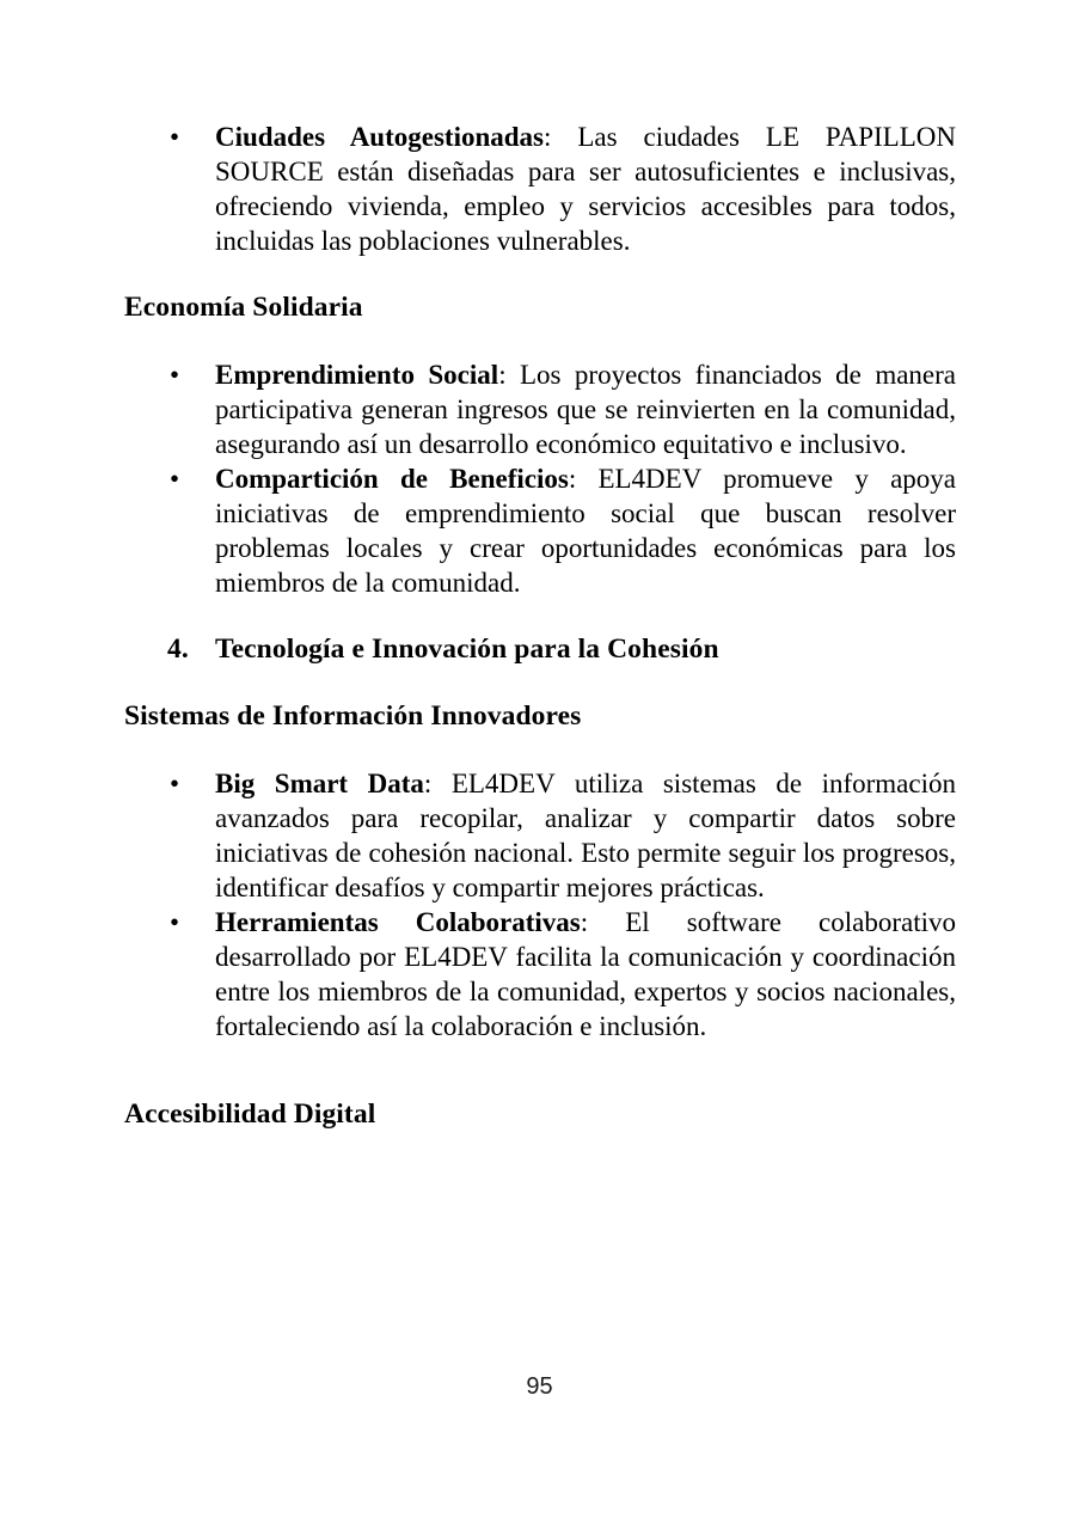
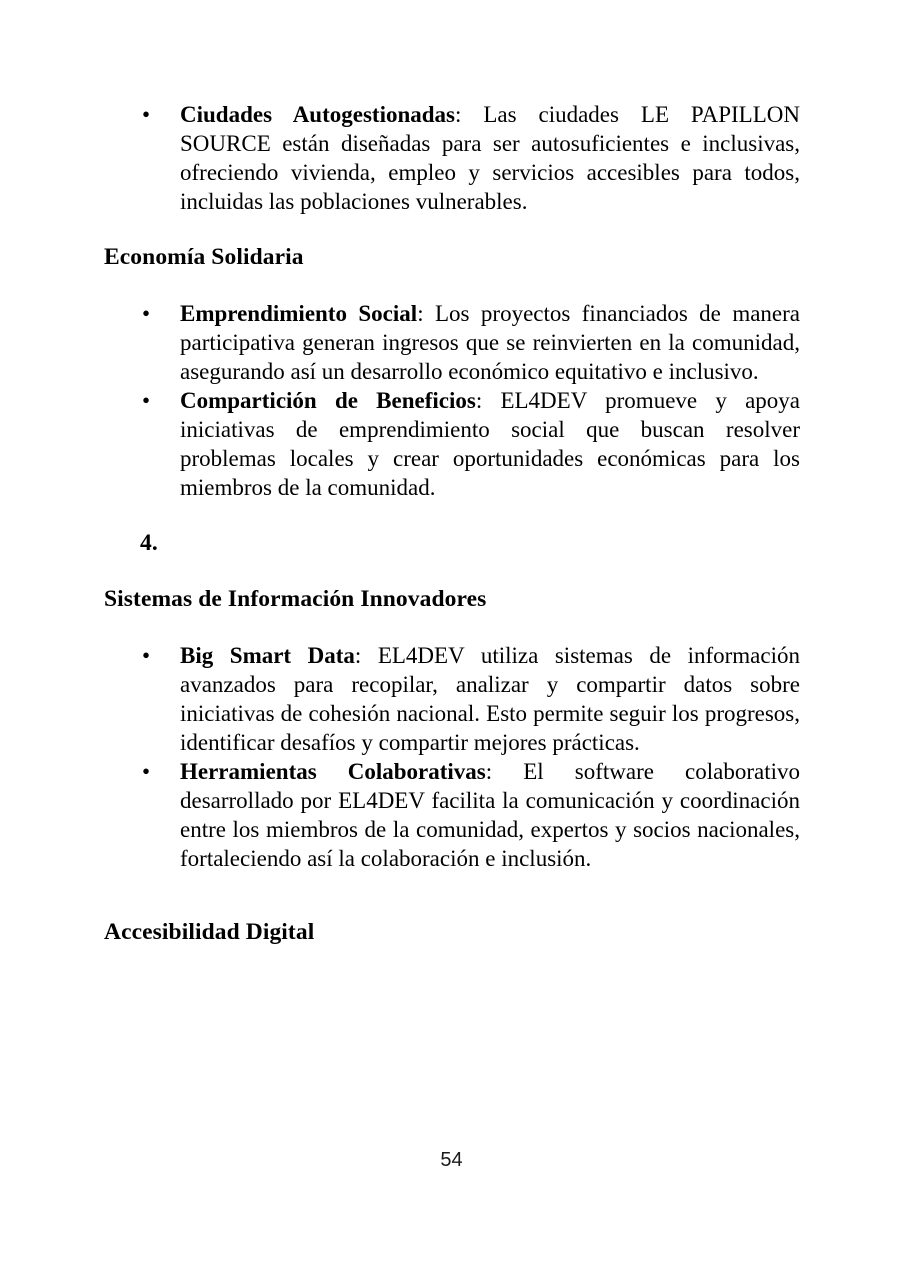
  •
  Ciudades Autogestionadas: Las ciudades LE PAPILLON SOURCE están diseñadas para ser autosuficientes e inclusivas, ofreciendo vivienda, empleo y servicios accesibles para todos, incluidas las poblaciones vulnerables.
  Economía Solidaria
  •
  Emprendimiento Social: Los proyectos financiados de manera participativa generan ingresos que se reinvierten en la comunidad, asegurando así un desarrollo económico equitativo e inclusivo.
  •
  Compartición de Beneficios: EL4DEV promueve y apoya iniciativas de emprendimiento social que buscan resolver problemas locales y crear oportunidades económicas para los miembros de la comunidad.
  4.
- Tecnología e Innovación para la Cohesión
  Sistemas de Información Innovadores
  •
  Big Smart Data: EL4DEV utiliza sistemas de información avanzados para recopilar, analizar y compartir datos sobre iniciativas de cohesión nacional. Esto permite seguir los progresos, identificar desafíos y compartir mejores prácticas.
  •
  Herramientas Colaborativas: El software colaborativo desarrollado por EL4DEV facilita la comunicación y coordinación entre los miembros de la comunidad, expertos y socios nacionales, fortaleciendo así la colaboración e inclusión.
  Accesibilidad Digital
- 95
+ 54
